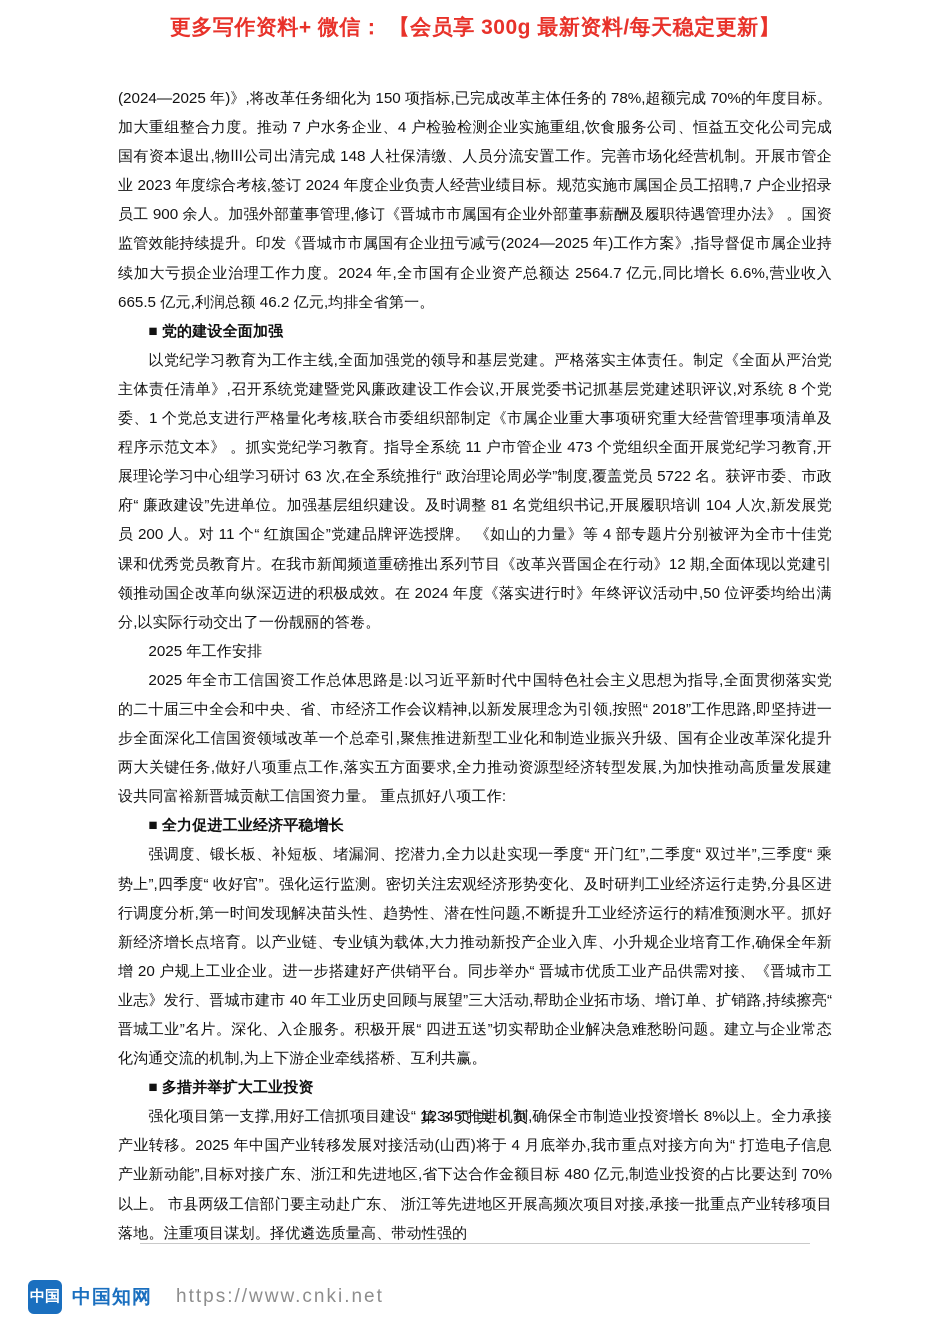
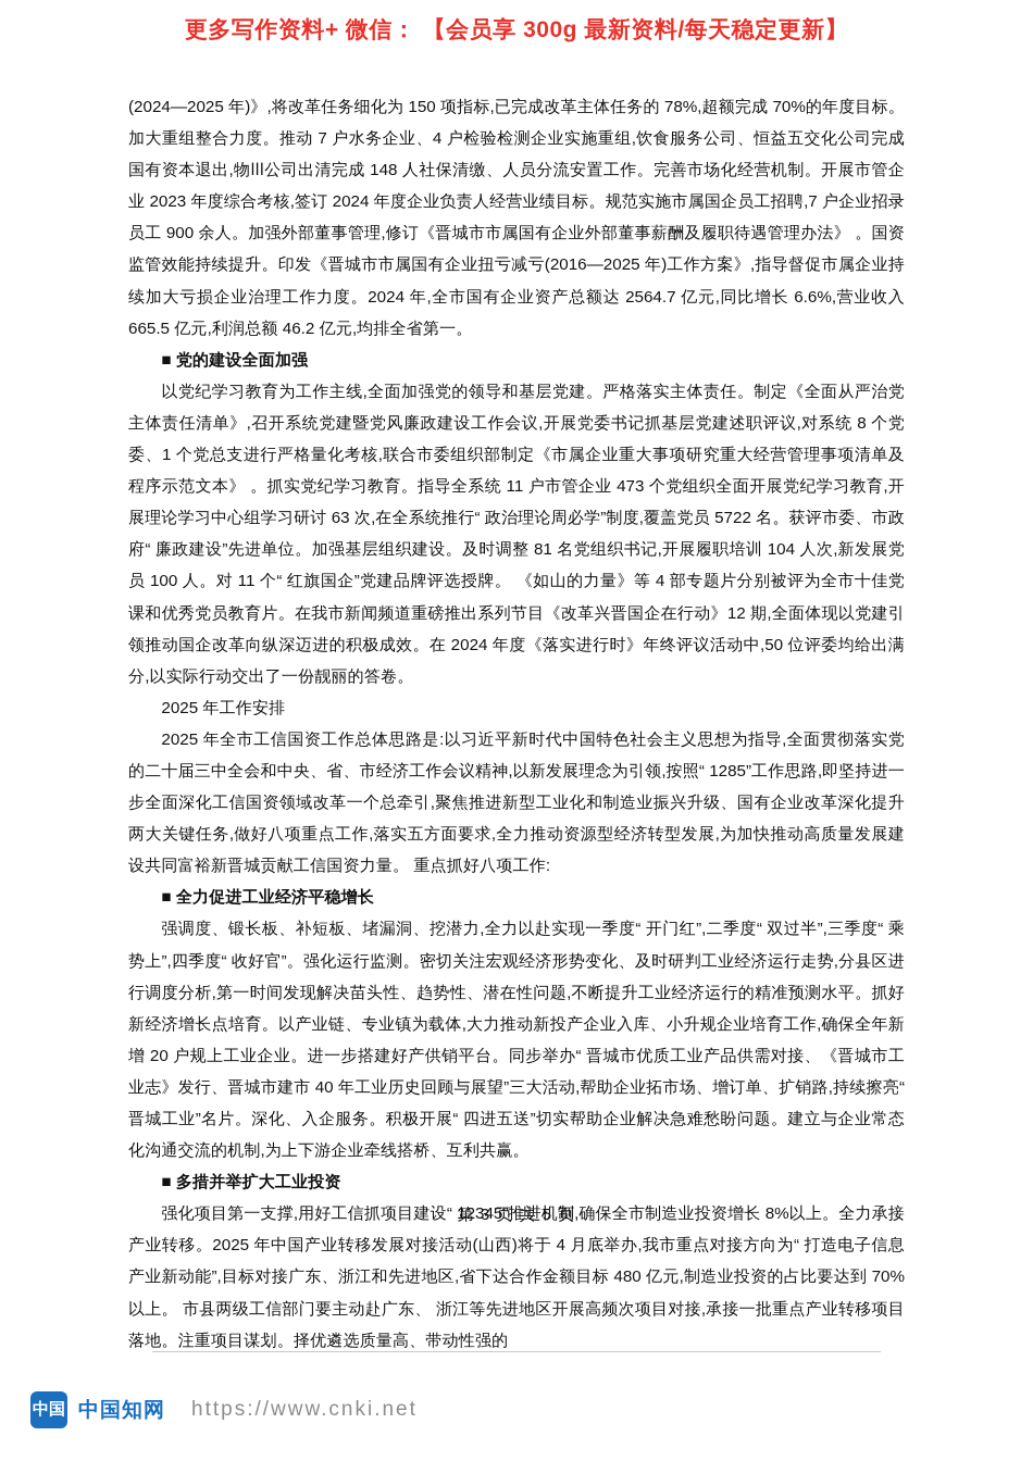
  更多写作资料+ 微信： 【会员享 300g 最新资料/每天稳定更新】
- (2024—2025 年)》,将改革任务细化为 150 项指标,已完成改革主体任务的 78%,超额完成 70%的年度目标。加大重组整合力度。推动 7 户水务企业、4 户检验检测企业实施重组,饮食服务公司、恒益五交化公司完成国有资本退出,物ااا公司出清完成 148 人社保清缴、人员分流安置工作。完善市场化经营机制。开展市管企业 2023 年度综合考核,签订 2024 年度企业负责人经营业绩目标。规范实施市属国企员工招聘,7 户企业招录员工 900 余人。加强外部董事管理,修订《晋城市市属国有企业外部董事薪酬及履职待遇管理办法》 。国资监管效能持续提升。印发《晋城市市属国有企业扭亏减亏(2024—2025 年)工作方案》,指导督促市属企业持续加大亏损企业治理工作力度。2024 年,全市国有企业资产总额达 2564.7 亿元,同比增长 6.6%,营业收入 665.5 亿元,利润总额 46.2 亿元,均排全省第一。
+ (2024—2025 年)》,将改革任务细化为 150 项指标,已完成改革主体任务的 78%,超额完成 70%的年度目标。加大重组整合力度。推动 7 户水务企业、4 户检验检测企业实施重组,饮食服务公司、恒益五交化公司完成国有资本退出,物ااا公司出清完成 148 人社保清缴、人员分流安置工作。完善市场化经营机制。开展市管企业 2023 年度综合考核,签订 2024 年度企业负责人经营业绩目标。规范实施市属国企员工招聘,7 户企业招录员工 900 余人。加强外部董事管理,修订《晋城市市属国有企业外部董事薪酬及履职待遇管理办法》 。国资监管效能持续提升。印发《晋城市市属国有企业扭亏减亏(2016—2025 年)工作方案》,指导督促市属企业持续加大亏损企业治理工作力度。2024 年,全市国有企业资产总额达 2564.7 亿元,同比增长 6.6%,营业收入 665.5 亿元,利润总额 46.2 亿元,均排全省第一。
  ■ 党的建设全面加强
- 以党纪学习教育为工作主线,全面加强党的领导和基层党建。严格落实主体责任。制定《全面从严治党主体责任清单》,召开系统党建暨党风廉政建设工作会议,开展党委书记抓基层党建述职评议,对系统 8 个党委、1 个党总支进行严格量化考核,联合市委组织部制定《市属企业重大事项研究重大经营管理事项清单及程序示范文本》 。抓实党纪学习教育。指导全系统 11 户市管企业 473 个党组织全面开展党纪学习教育,开展理论学习中心组学习研讨 63 次,在全系统推行“ 政治理论周必学”制度,覆盖党员 5722 名。获评市委、市政府“ 廉政建设”先进单位。加强基层组织建设。及时调整 81 名党组织书记,开展履职培训 104 人次,新发展党员 200 人。对 11 个“ 红旗国企”党建品牌评选授牌。 《如山的力量》等 4 部专题片分别被评为全市十佳党课和优秀党员教育片。在我市新闻频道重磅推出系列节目《改革兴晋国企在行动》12 期,全面体现以党建引领推动国企改革向纵深迈进的积极成效。在 2024 年度《落实进行时》年终评议活动中,50 位评委均给出满分,以实际行动交出了一份靓丽的答卷。
+ 以党纪学习教育为工作主线,全面加强党的领导和基层党建。严格落实主体责任。制定《全面从严治党主体责任清单》,召开系统党建暨党风廉政建设工作会议,开展党委书记抓基层党建述职评议,对系统 8 个党委、1 个党总支进行严格量化考核,联合市委组织部制定《市属企业重大事项研究重大经营管理事项清单及程序示范文本》 。抓实党纪学习教育。指导全系统 11 户市管企业 473 个党组织全面开展党纪学习教育,开展理论学习中心组学习研讨 63 次,在全系统推行“ 政治理论周必学”制度,覆盖党员 5722 名。获评市委、市政府“ 廉政建设”先进单位。加强基层组织建设。及时调整 81 名党组织书记,开展履职培训 104 人次,新发展党员 100 人。对 11 个“ 红旗国企”党建品牌评选授牌。 《如山的力量》等 4 部专题片分别被评为全市十佳党课和优秀党员教育片。在我市新闻频道重磅推出系列节目《改革兴晋国企在行动》12 期,全面体现以党建引领推动国企改革向纵深迈进的积极成效。在 2024 年度《落实进行时》年终评议活动中,50 位评委均给出满分,以实际行动交出了一份靓丽的答卷。
  2025 年工作安排
- 2025 年全市工信国资工作总体思路是:以习近平新时代中国特色社会主义思想为指导,全面贯彻落实党的二十届三中全会和中央、省、市经济工作会议精神,以新发展理念为引领,按照“ 2018”工作思路,即坚持进一步全面深化工信国资领域改革一个总牵引,聚焦推进新型工业化和制造业振兴升级、国有企业改革深化提升两大关键任务,做好八项重点工作,落实五方面要求,全力推动资源型经济转型发展,为加快推动高质量发展建设共同富裕新晋城贡献工信国资力量。 重点抓好八项工作:
+ 2025 年全市工信国资工作总体思路是:以习近平新时代中国特色社会主义思想为指导,全面贯彻落实党的二十届三中全会和中央、省、市经济工作会议精神,以新发展理念为引领,按照“ 1285”工作思路,即坚持进一步全面深化工信国资领域改革一个总牵引,聚焦推进新型工业化和制造业振兴升级、国有企业改革深化提升两大关键任务,做好八项重点工作,落实五方面要求,全力推动资源型经济转型发展,为加快推动高质量发展建设共同富裕新晋城贡献工信国资力量。 重点抓好八项工作:
  ■ 全力促进工业经济平稳增长
  强调度、锻长板、补短板、堵漏洞、挖潜力,全力以赴实现一季度“ 开门红”,二季度“ 双过半”,三季度“ 乘势上”,四季度“ 收好官”。强化运行监测。密切关注宏观经济形势变化、及时研判工业经济运行走势,分县区进行调度分析,第一时间发现解决苗头性、趋势性、潜在性问题,不断提升工业经济运行的精准预测水平。抓好新经济增长点培育。以产业链、专业镇为载体,大力推动新投产企业入库、小升规企业培育工作,确保全年新增 20 户规上工业企业。进一步搭建好产供销平台。同步举办“ 晋城市优质工业产品供需对接、《晋城市工业志》发行、晋城市建市 40 年工业历史回顾与展望”三大活动,帮助企业拓市场、增订单、扩销路,持续擦亮“ 晋城工业”名片。深化、入企服务。积极开展“ 四进五送”切实帮助企业解决急难愁盼问题。建立与企业常态化沟通交流的机制,为上下游企业牵线搭桥、互利共赢。
  ■ 多措并举扩大工业投资
  强化项目第一支撑,用好工信抓项目建设“ 12345”推进机制,确保全市制造业投资增长 8%以上。全力承接产业转移。2025 年中国产业转移发展对接活动(山西)将于 4 月底举办,我市重点对接方向为“ 打造电子信息产业新动能”,目标对接广东、浙江和先进地区,省下达合作金额目标 480 亿元,制造业投资的占比要达到 70%以上。 市县两级工信部门要主动赴广东、 浙江等先进地区开展高频次项目对接,承接一批重点产业转移项目落地。注重项目谋划。择优遴选质量高、带动性强的
  第 3 页 共 5 页
  中国
  中国知网
  https://www.cnki.net
